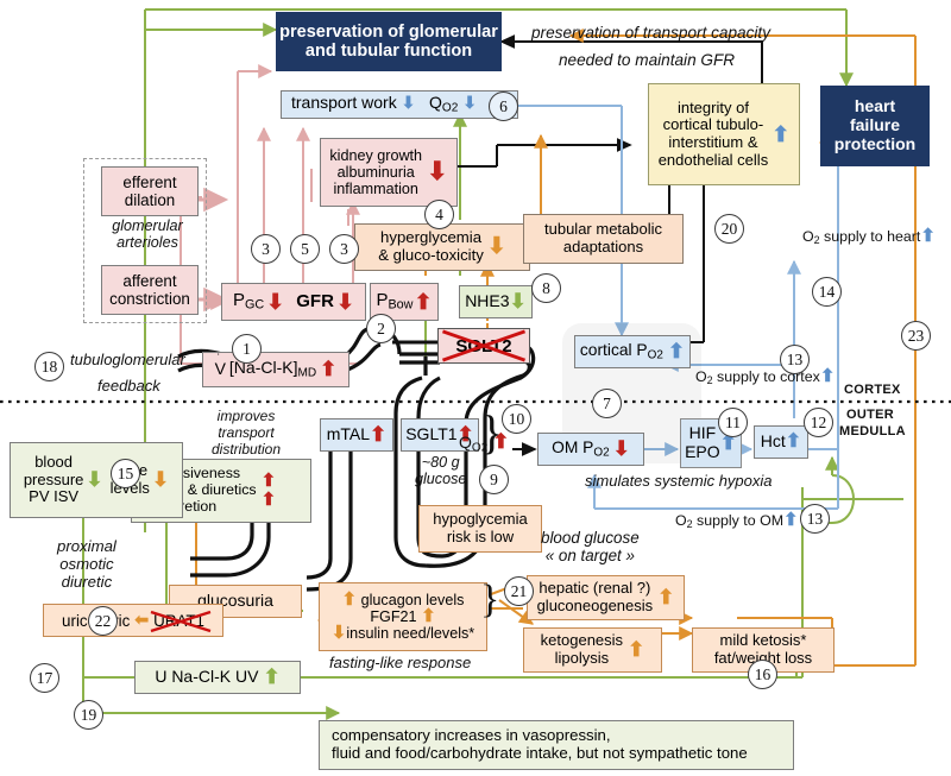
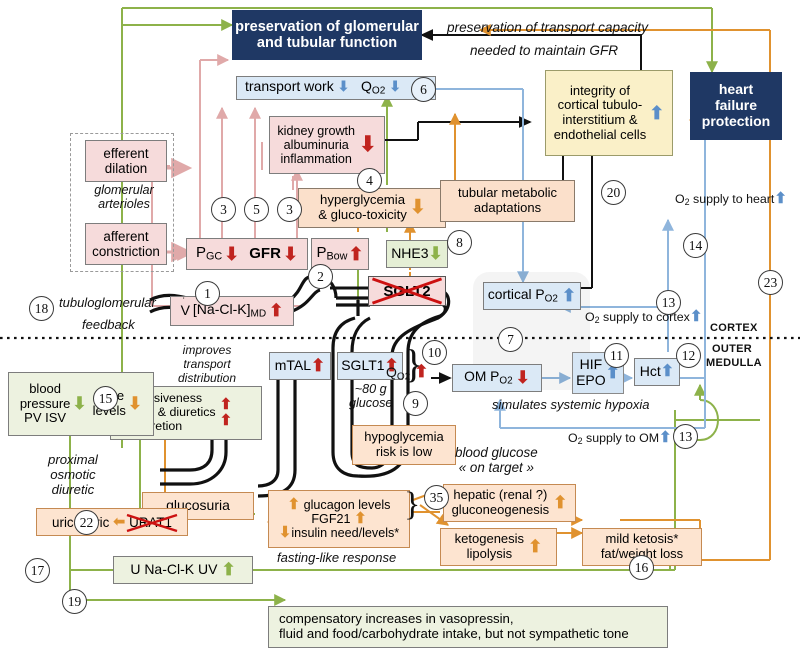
  preservation of glomerular
  and tubular function
  heart
  failure
  protection
  transport work ⬇ QO2 ⬇
  kidney growth
  albuminuria
  inflammation
  ⬇
  hyperglycemia
  & gluco-toxicity
  ⬇
  tubular metabolic
  adaptations
  integrity of
  cortical tubulo-
  interstitium &
  endothelial cells
  ⬆
  efferent
  dilation
  glomerular
  arterioles
  afferent
  constriction
  PGC
  ⬇
  GFR
  ⬇
  PBow
  ⬆
  NHE3
  ⬇
  SGT2
  cortical PO2
  ⬆
  V
  [Na-Cl-K]MD
  ⬆
  mTAL
  ⬆
  SGLT1
  ⬆
  }
  QO2 ⬆
  OM PO2
  ⬇
  HIF
  EPO
  ⬆
  Hct
  ⬆
  ⬆
  ⬆
  hypoglycemia
  risk is low
  blood
  pressure
  PV ISV
  ⬇
  leels
  ⬇
  glucosuria
  ⬆ glucagon levels
  FGF21 ⬆
  ⬇insulin need/levels*
  }
  ⬅
  URT1
  U Na-Cl-K UV
  ⬆
  hepatic (renal ?)
  gluconeogenesis
  ⬆
  ketogenesis
  lipolysis
  ⬆
  mild ketosis*
  fat/weight loss
  compensatory increases in vasopressin,
  fluid and food/carbohydrate intake, but not sympathetic tone
  preservation of transport capacity
  needed to maintain GFR
  O2 supply to heart⬆
  O2 supply to cortex⬆
  O2 supply to OM⬆
  tubuloglomerular
  feedback
  improves
  transport
  distribution
  ~80 g
  glucose
  simulates systemic hypoxia
  blood glucose
  « on target »
  proximal
  osmotic
  diuretic
  fasting-like response
  CORTEX
  OUTER
  MEDULLA
  1
  2
  3
  5
  3
  4
  6
  7
  8
  9
  10
  11
  12
  13
  13
  14
  15
  16
  17
  18
  19
  20
- 21
+ 35
  22
  23
